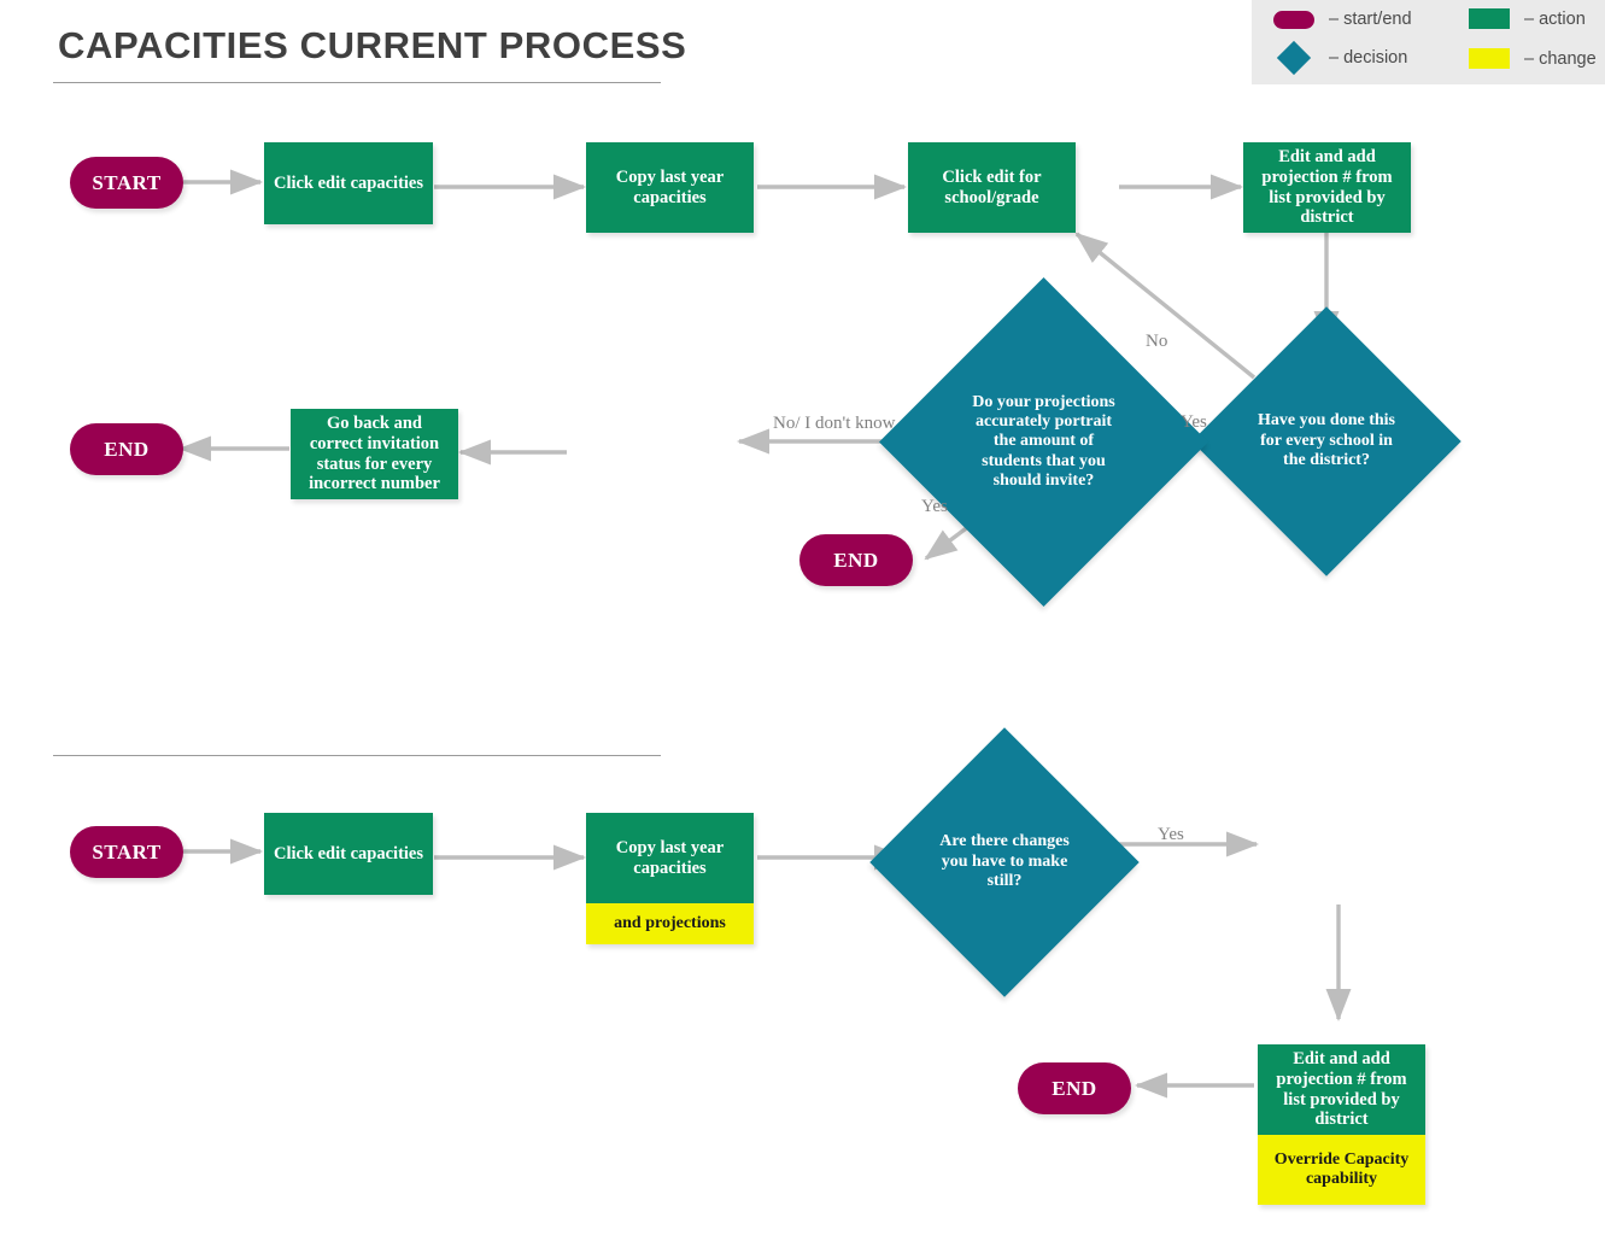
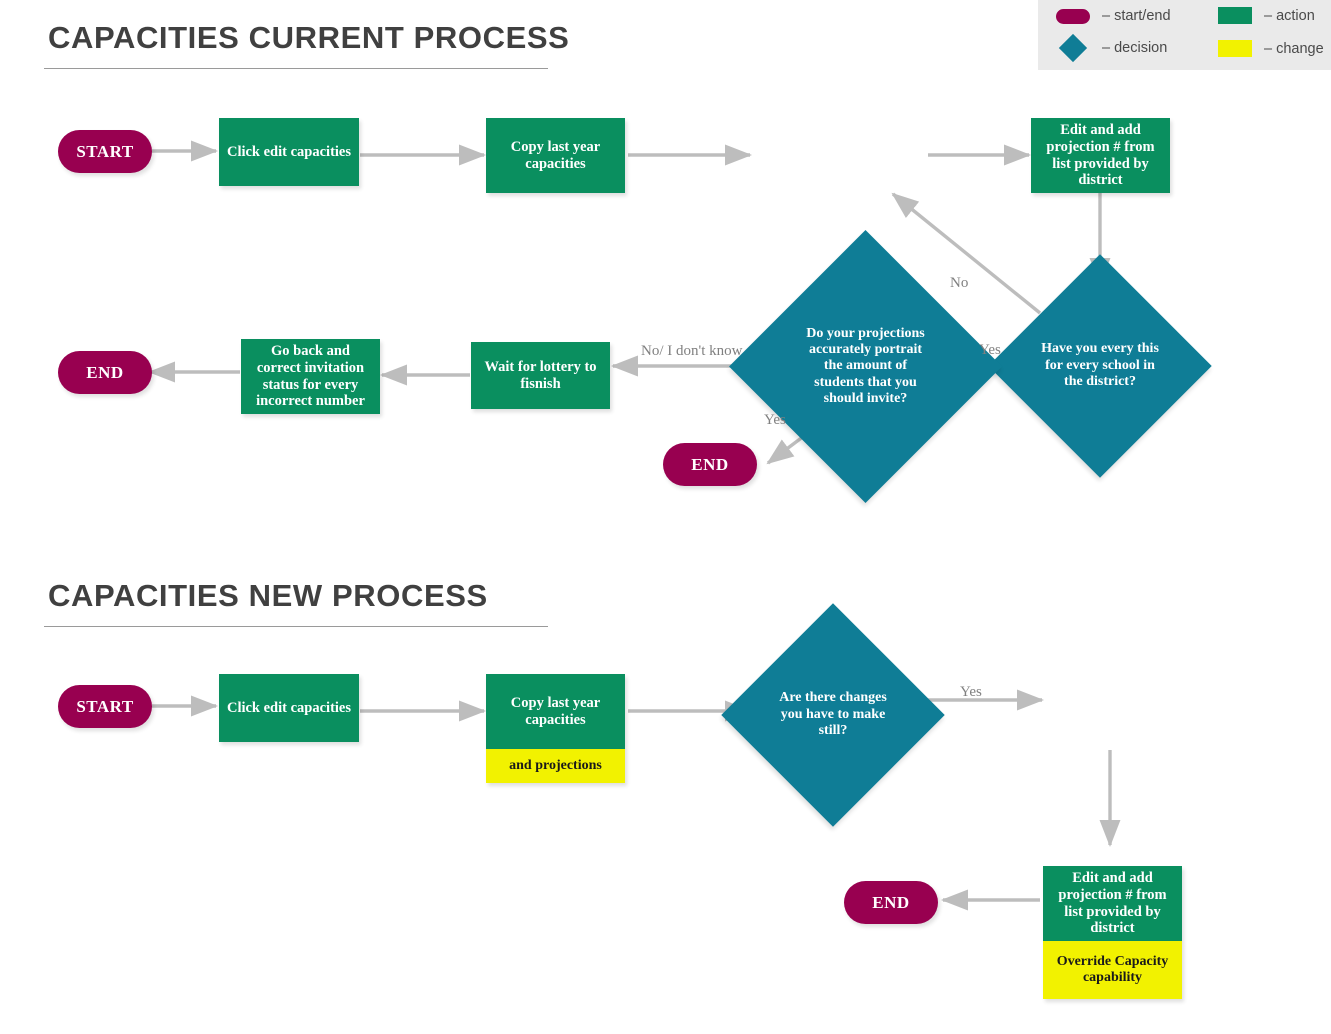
  CAPACITIES CURRENT PROCESS
  START
  Click edit capacities
  Copy last year capacities
- Click edit for school/grade
  Edit and add projection # from list provided by district
- Have you done this for every school in the district?
+ Have you every this for every school in the district?
  Do your projections accurately portrait the amount of students that you should invite?
+ Wait for lottery to fisnish
  Go back and correct invitation status for every incorrect number
  END
  END
  No
  Yes
  No/ I don't know
  Yes
+ CAPACITIES NEW PROCESS
  START
  Click edit capacities
  Copy last year capacities
  and projections
  Are there changes you have to make still?
  Edit and add projection # from list provided by district
  Override Capacity capability
  END
  Yes
  – start/end
  – decision
  – action
  – change
